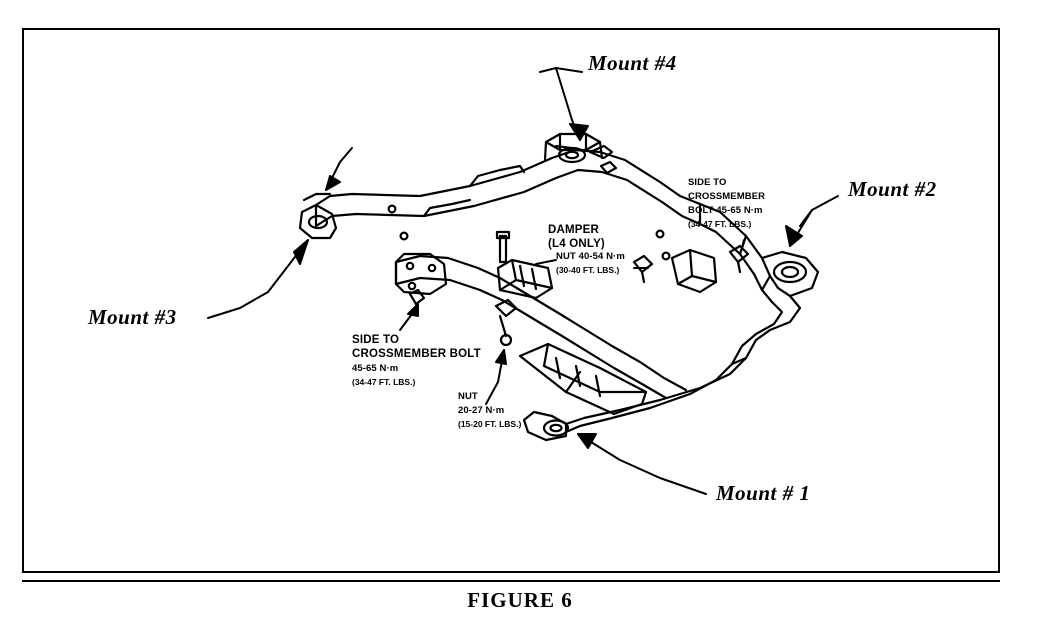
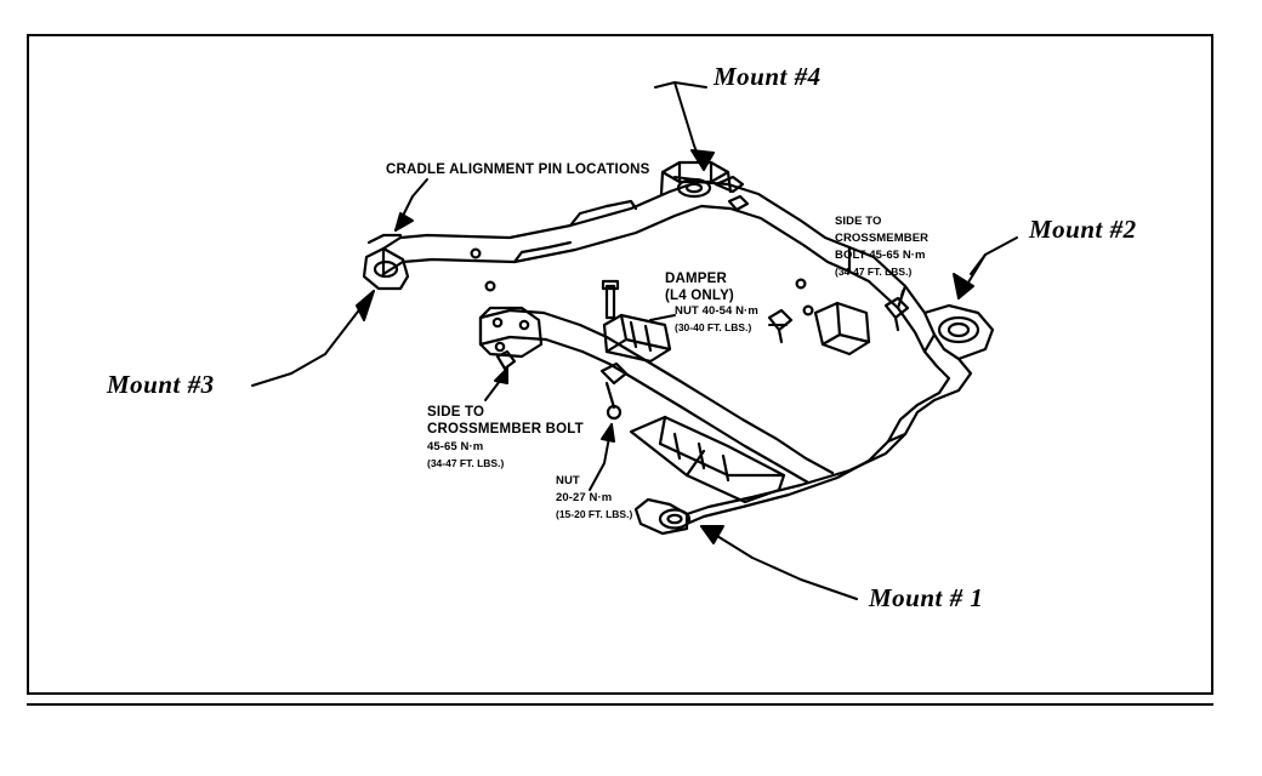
  Mount #4
  Mount #2
  Mount #3
  Mount # 1
+ CRADLE ALIGNMENT PIN LOCATIONS
  DAMPER
  (L4 ONLY)
  SIDE TO
  CROSSMEMBER
  BOLT 45-65 N·m
  (34-47 FT. LBS.)
  NUT 40-54 N·m
  (30-40 FT. LBS.)
  SIDE TO
  CROSSMEMBER BOLT
  45-65 N·m
  (34-47 FT. LBS.)
  NUT
  20-27 N·m
  (15-20 FT. LBS.)
- FIGURE 6
